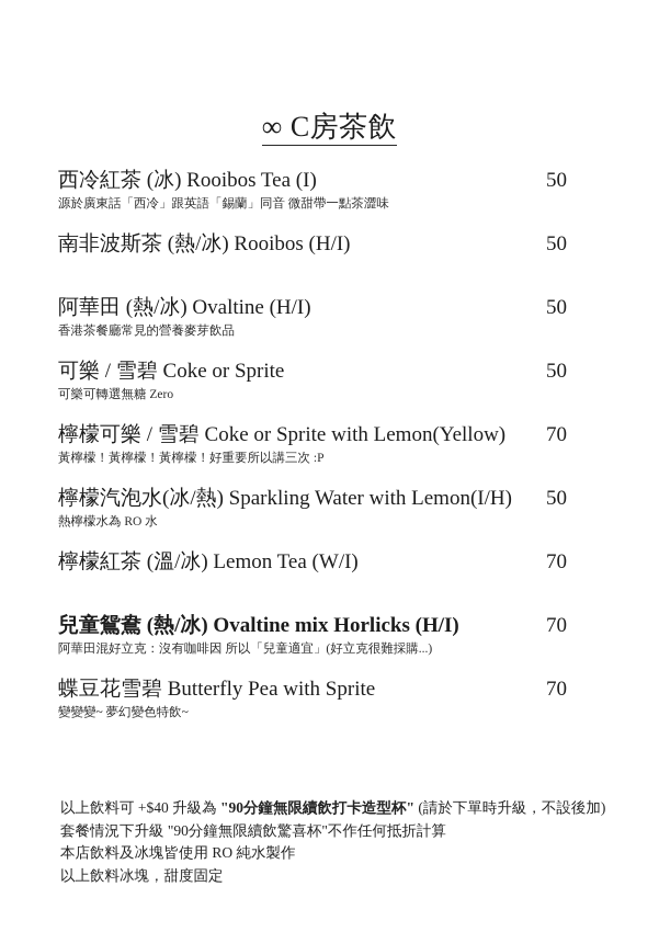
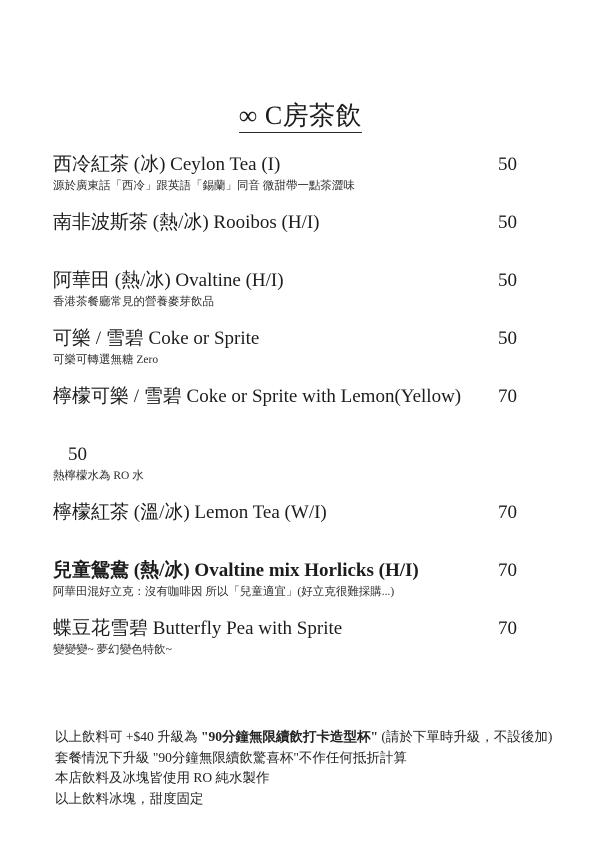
  ∞ C房茶飲
- 西冷紅茶 (冰) Rooibos Tea (I)
+ 西冷紅茶 (冰) Ceylon Tea (I)
  50
  源於廣東話「西冷」跟英語「錫蘭」同音 微甜帶一點茶澀味
  南非波斯茶 (熱/冰) Rooibos (H/I)
  50
  阿華田 (熱/冰) Ovaltine (H/I)
  50
  香港茶餐廳常見的營養麥芽飲品
  可樂 / 雪碧 Coke or Sprite
  50
  可樂可轉選無糖 Zero
  檸檬可樂 / 雪碧 Coke or Sprite with Lemon(Yellow)
  70
- 黃檸檬！黃檸檬！黃檸檬！好重要所以講三次 :P
- 檸檬汽泡水(冰/熱) Sparkling Water with Lemon(I/H)
  50
  熱檸檬水為 RO 水
  檸檬紅茶 (溫/冰) Lemon Tea (W/I)
  70
  兒童鴛鴦 (熱/冰) Ovaltine mix Horlicks (H/I)
  70
  阿華田混好立克：沒有咖啡因 所以「兒童適宜」(好立克很難採購...)
  蝶豆花雪碧 Butterfly Pea with Sprite
  70
  變變變~ 夢幻變色特飲~
  以上飲料可 +$40 升級為 "90分鐘無限續飲打卡造型杯" (請於下單時升級，不設後加)
  套餐情況下升級 "90分鐘無限續飲驚喜杯"不作任何抵折計算
  本店飲料及冰塊皆使用 RO 純水製作
  以上飲料冰塊，甜度固定
